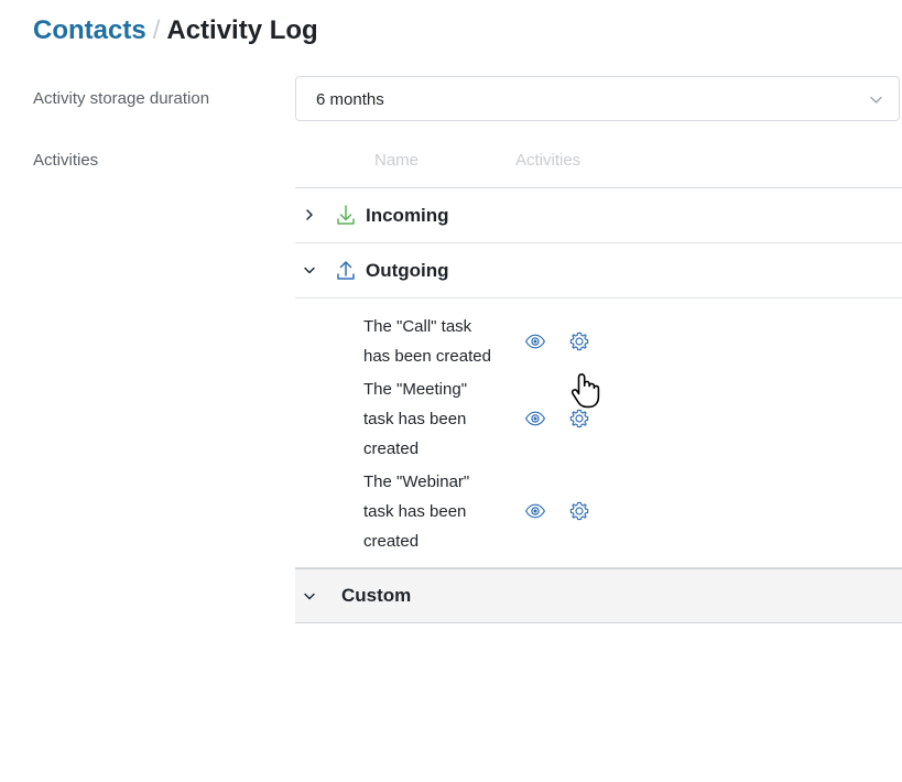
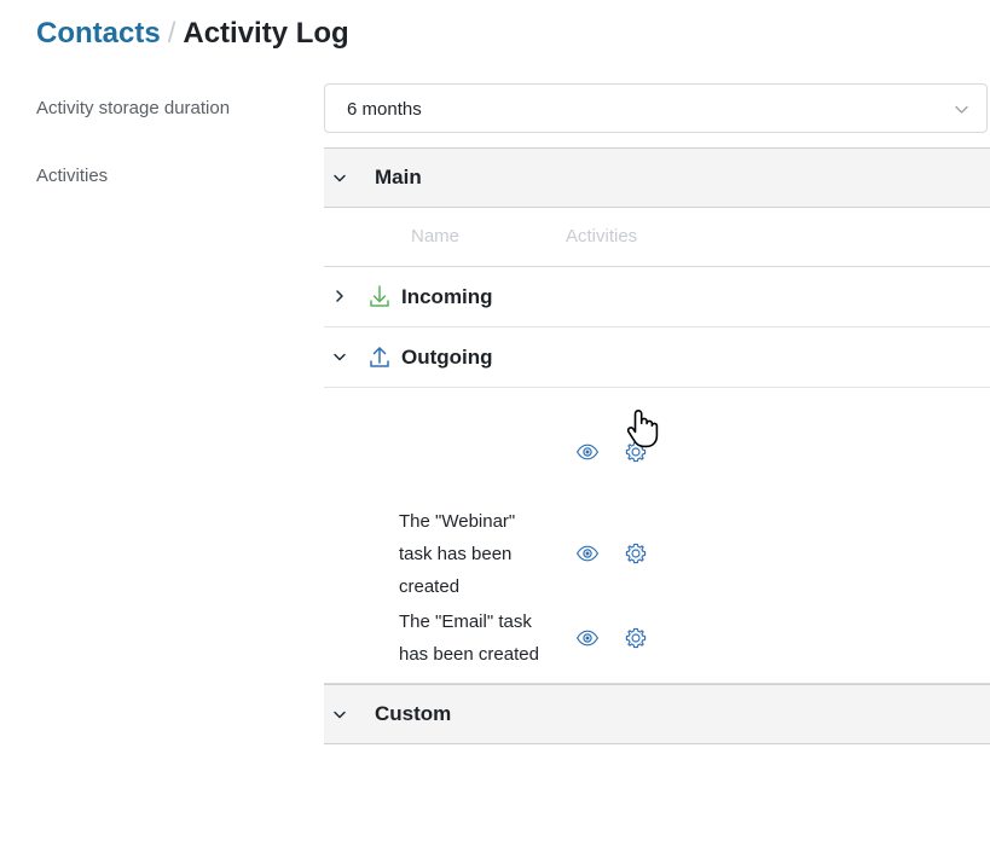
  Contacts / Activity Log
  Activity storage duration
  Activities
  6 months
+ Main
  Name
  Activities
  Incoming
  Outgoing
- The "Call" task has been created
- The "Meeting" task has been created
  The "Webinar" task has been created
+ The "Email" task has been created
  Custom
